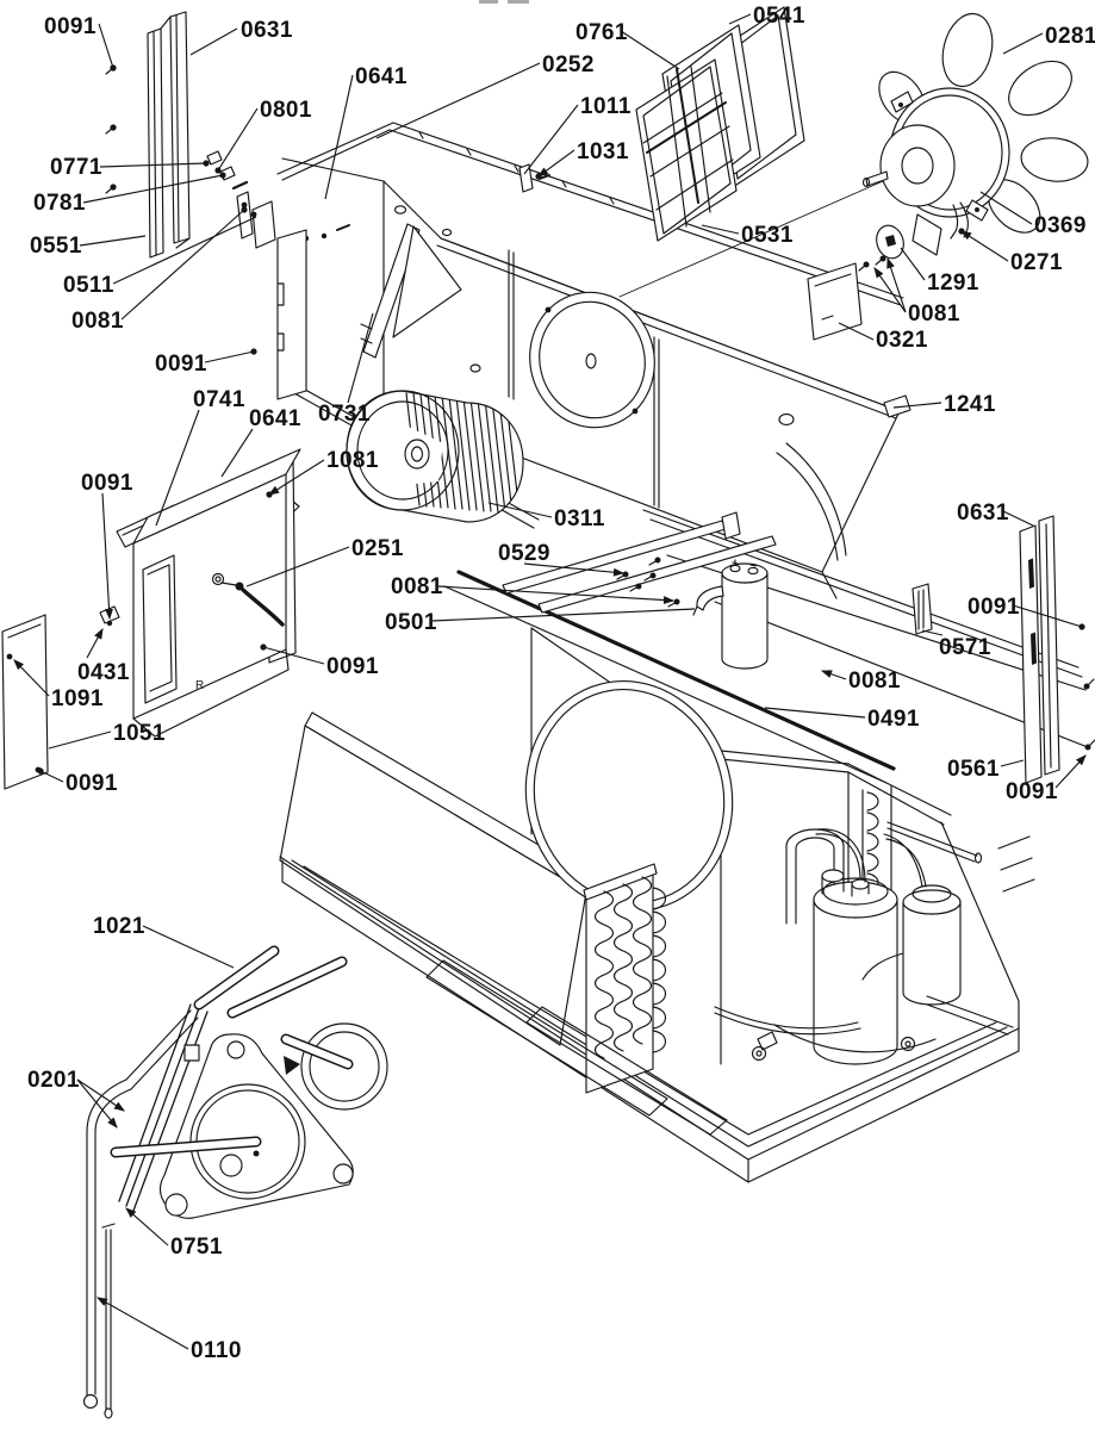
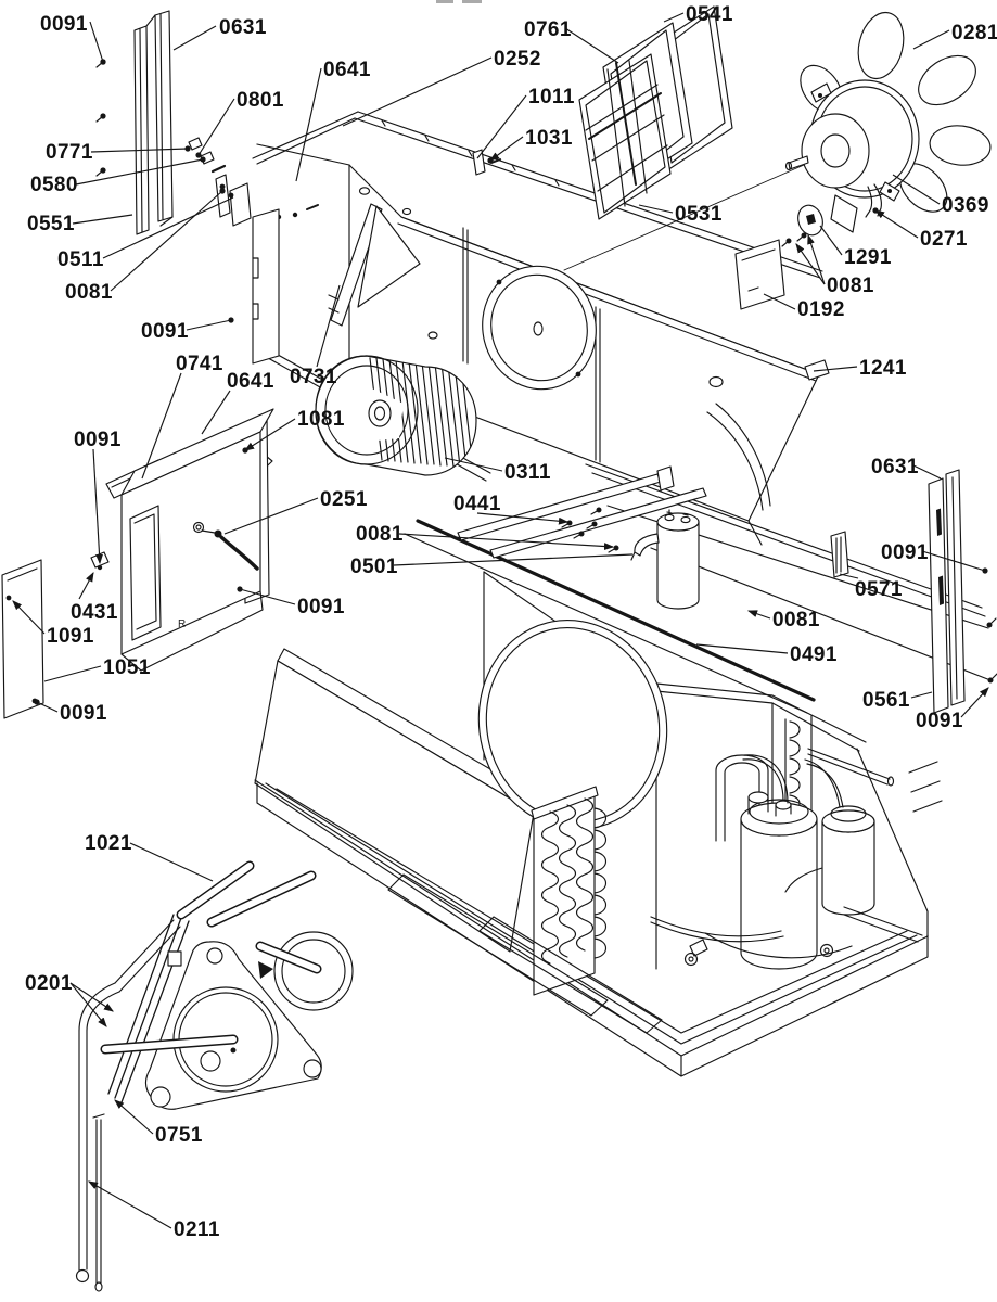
  0091
  0631
  0641
  0801
  0771
- 0781
+ 0580
  0551
  0511
  0081
  0252
  0761
  0541
  1011
  1031
  0531
  0281
  0369
  0271
  1291
  0081
- 0321
+ 0192
  1241
  0091
  0741
  0641
  0731
  1081
  0091
  0251
- 0529
+ 0441
  0081
  0501
  0311
  0091
  0431
  1091
  1051
  0091
  0631
  0091
  0571
  0081
  0491
  0561
  0091
  1021
  0201
  0751
- 0110
+ 0211
  R
